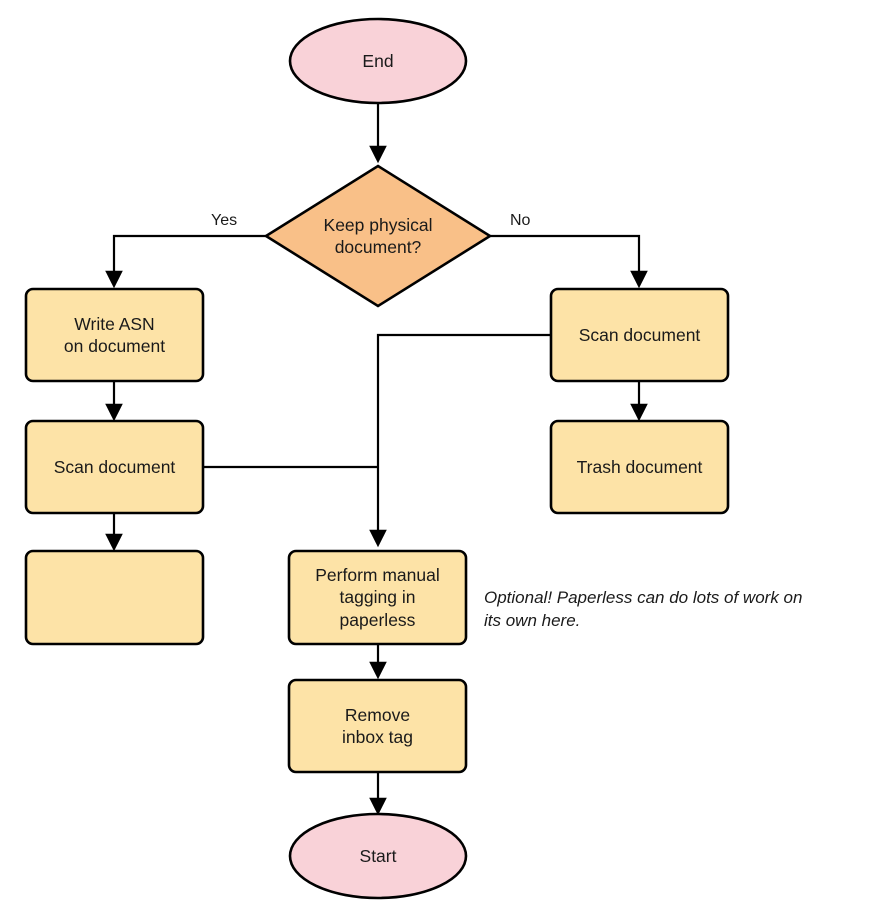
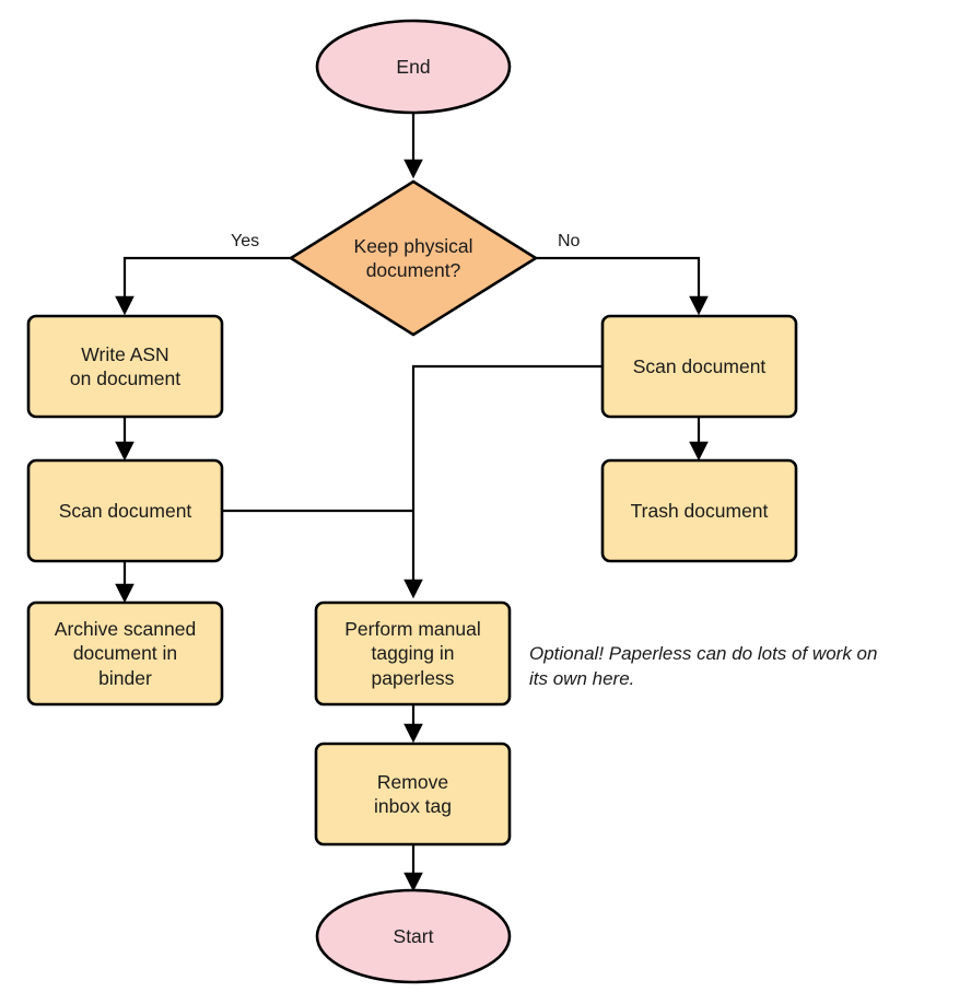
  End
  Keep physical
  document?
  Write ASN
  on document
  Scan document
+ Archive scanned
+ document in
+ binder
  Scan document
  Trash document
  Perform manual
  tagging in
  paperless
  Remove
  inbox tag
  Start
  Yes
  No
  Optional! Paperless can do lots of work on
  its own here.
